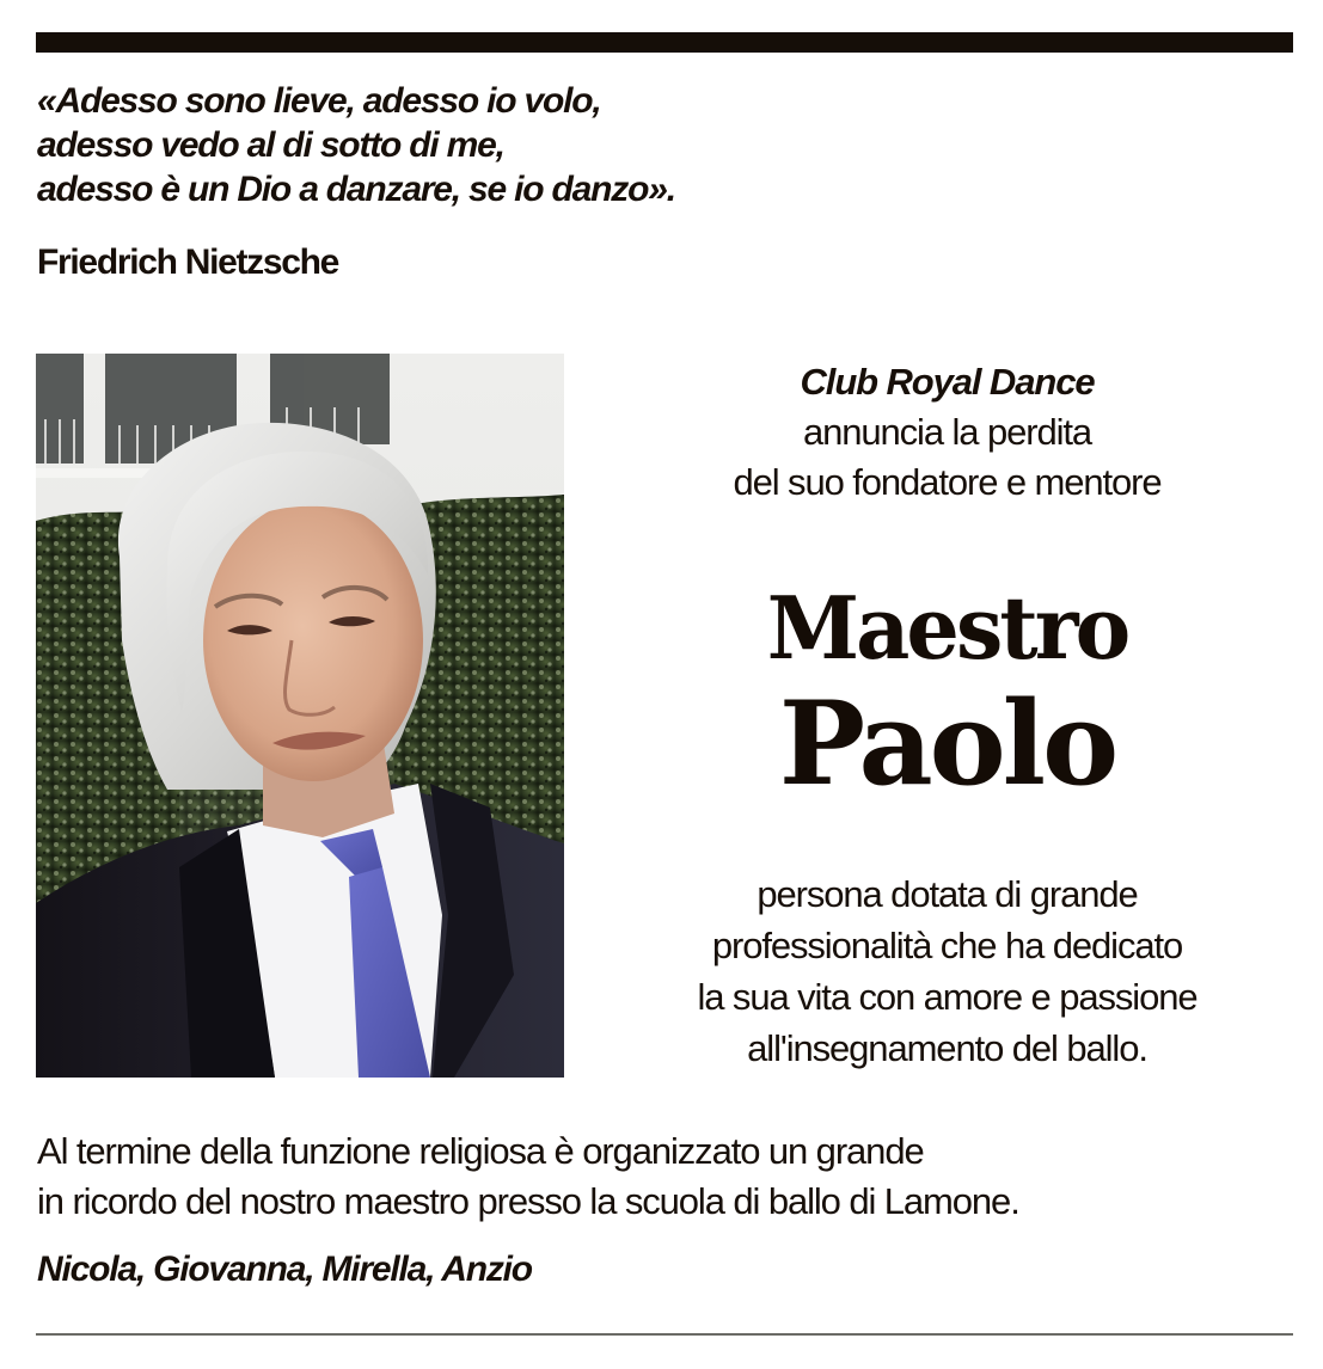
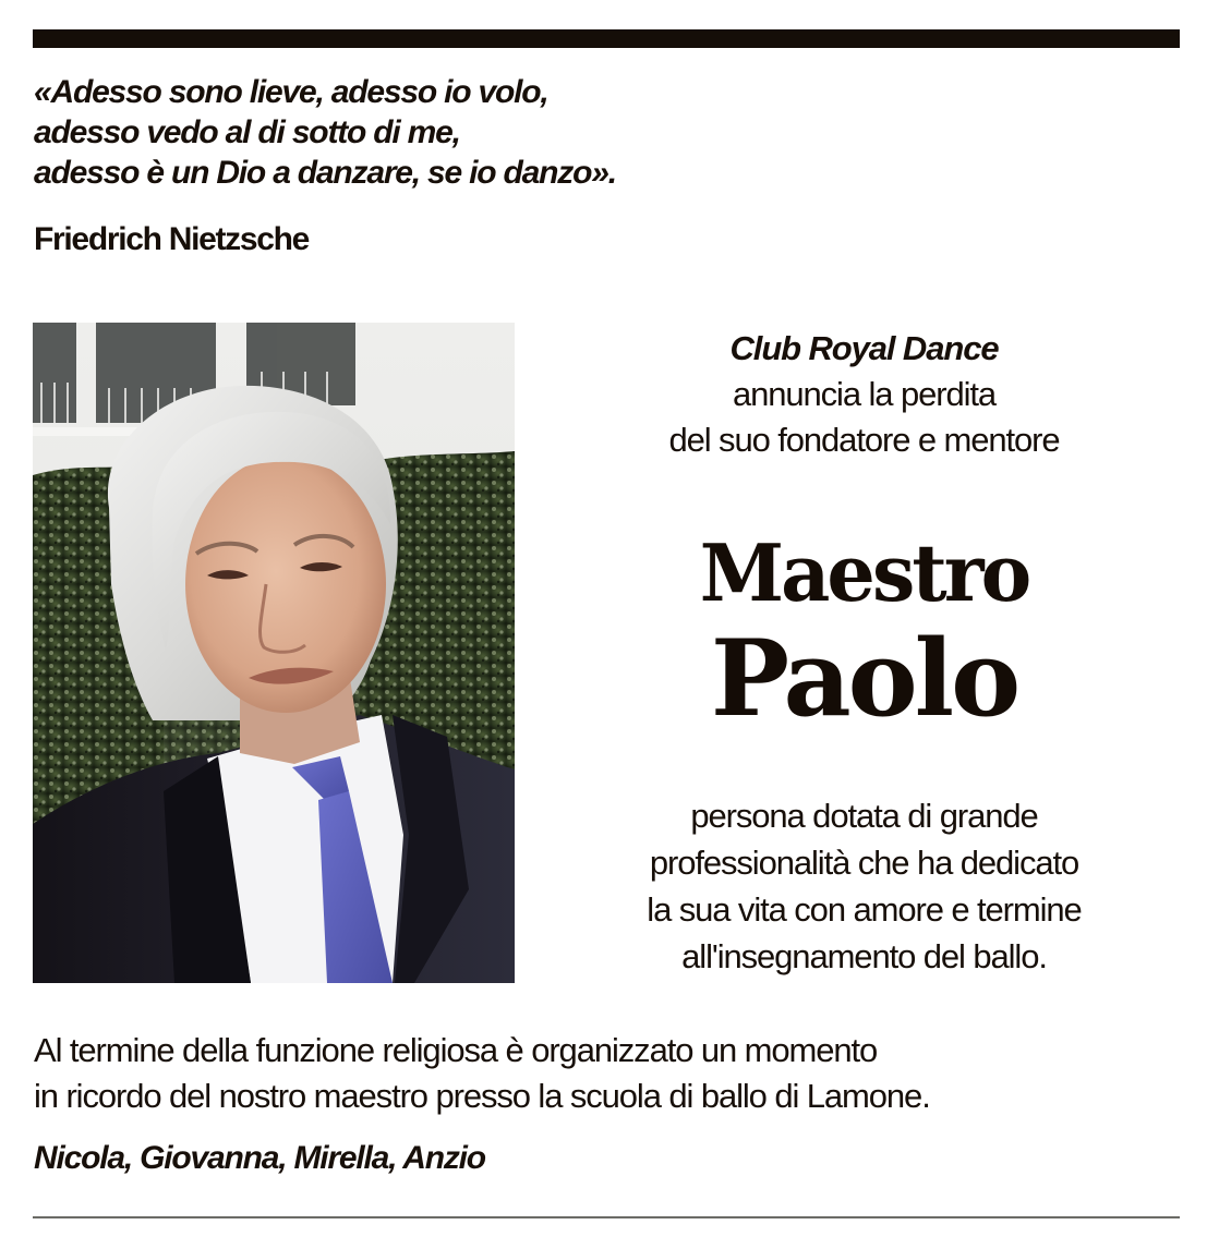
  «Adesso sono lieve, adesso io volo,
  adesso vedo al di sotto di me,
  adesso è un Dio a danzare, se io danzo».
  Friedrich Nietzsche
  Club Royal Dance
  annuncia la perdita
  del suo fondatore e mentore
  Maestro
  Paolo
  persona dotata di grande
  professionalità che ha dedicato
- la sua vita con amore e passione
+ la sua vita con amore e termine
  all'insegnamento del ballo.
- Al termine della funzione religiosa è organizzato un grande
+ Al termine della funzione religiosa è organizzato un momento
  in ricordo del nostro maestro presso la scuola di ballo di Lamone.
  Nicola, Giovanna, Mirella, Anzio
